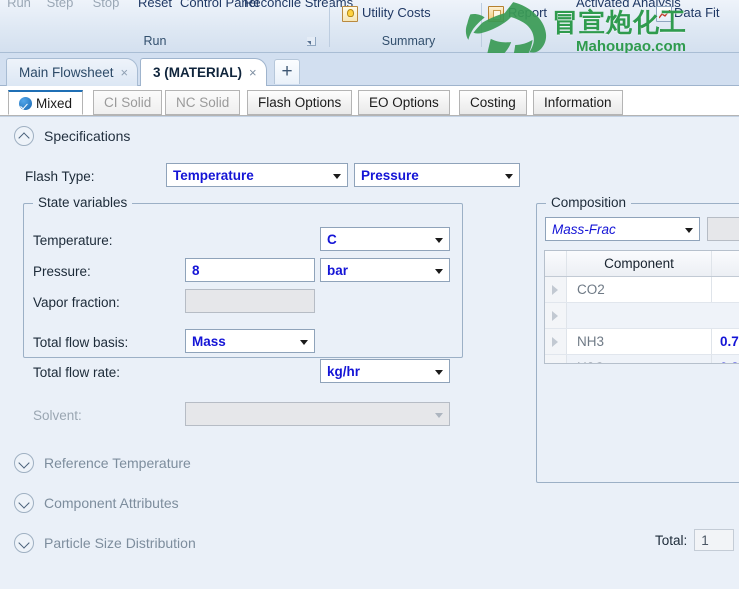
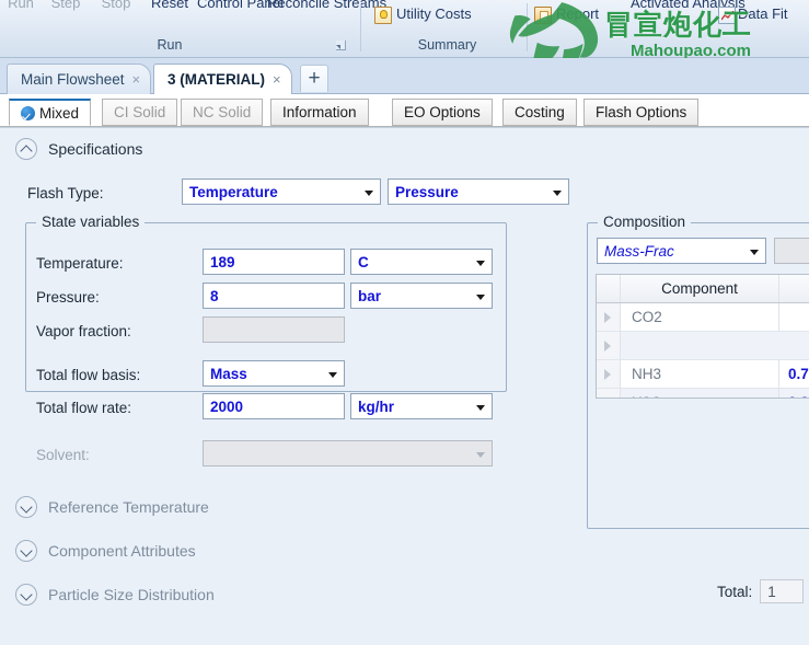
  Run
  Step
  Stop
  Reset
  Control Pan
  Reconcile Strea
  Run
  Utility Costs
  Summary
  Activated Ana
  Data Fit
  冒宣炮化工
  Mahoupao.com
  Main Flowsheet
  ×
  3 (MATERIAL)
  ×
  +
  Mixed
  CI Solid
  NC Solid
- Flash Options
+ Information
  EO Options
  Costing
- Information
+ Flash Options
  Specifications
  Flash Type:
  Temperature
  Pressure
  State variables
  Temperature:
+ 189
  C
  Pressure:
  8
  bar
  Vapor fraction:
  Total flow basis:
  Mass
  Total flow rate:
+ 2000
  kg/hr
  Solvent:
  Composition
  Mass-Frac
  Component
  CO2
  NH3
  0.7
  Total:
  1
  Reference Temperature
  Component Attributes
  Particle Size Distribution
